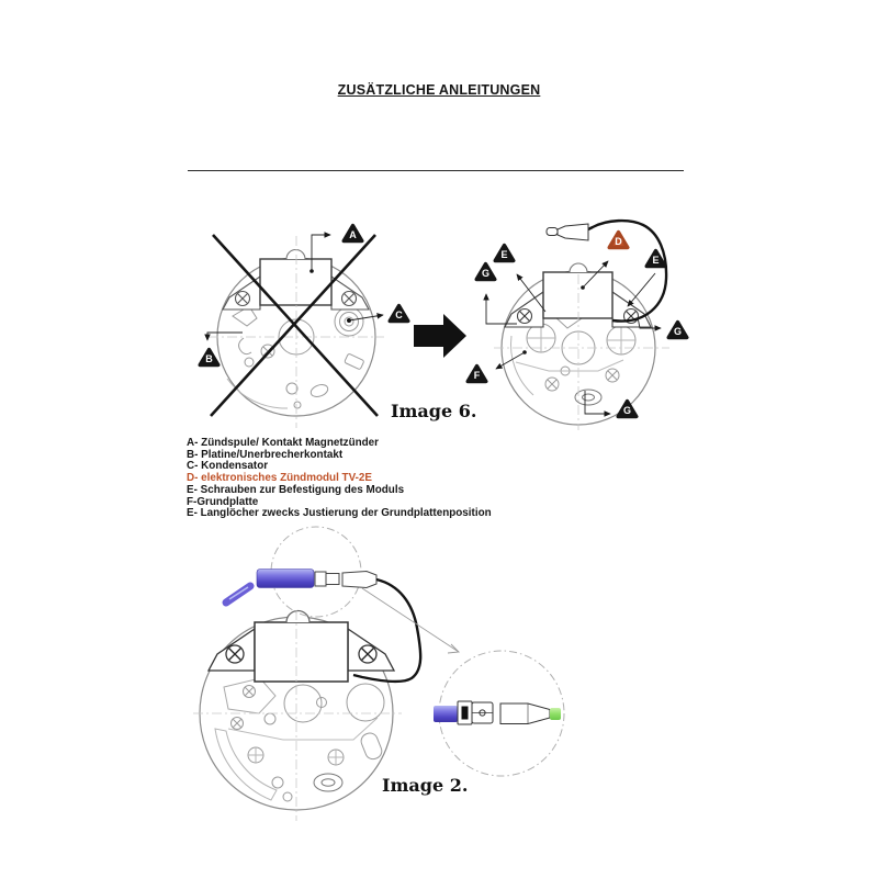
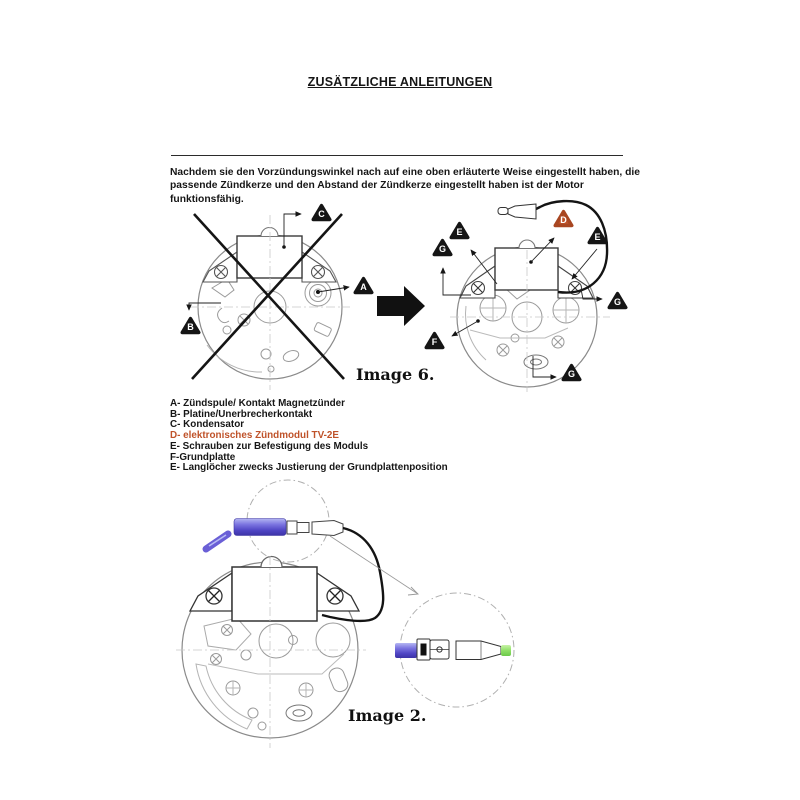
  ZUSÄTZLICHE ANLEITUNGEN
+ Nachdem sie den Vorzündungswinkel nach auf eine oben erläuterte Weise eingestellt haben, die passende Zündkerze und den Abstand der Zündkerze eingestellt haben ist der Motor funktionsfähig.
- A
+ C
  B
- C
+ A
  G
  E
  D
  E
  G
  F
  G
  Image 6.
  A- Zündspule/ Kontakt Magnetzünder
  B- Platine/Unerbrecherkontakt
  C- Kondensator
  D- elektronisches Zündmodul TV-2E
  E- Schrauben zur Befestigung des Moduls
  F-Grundplatte
  E- Langlöcher zwecks Justierung der Grundplattenposition
  Image 2.
